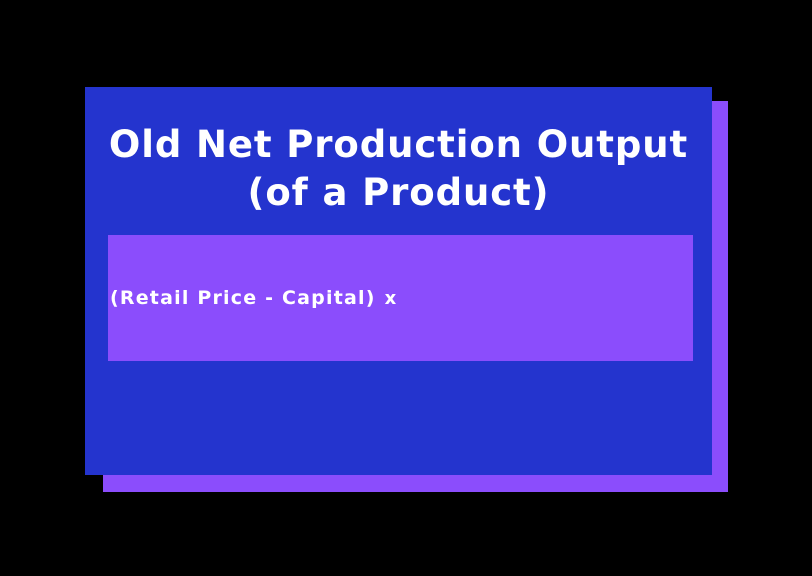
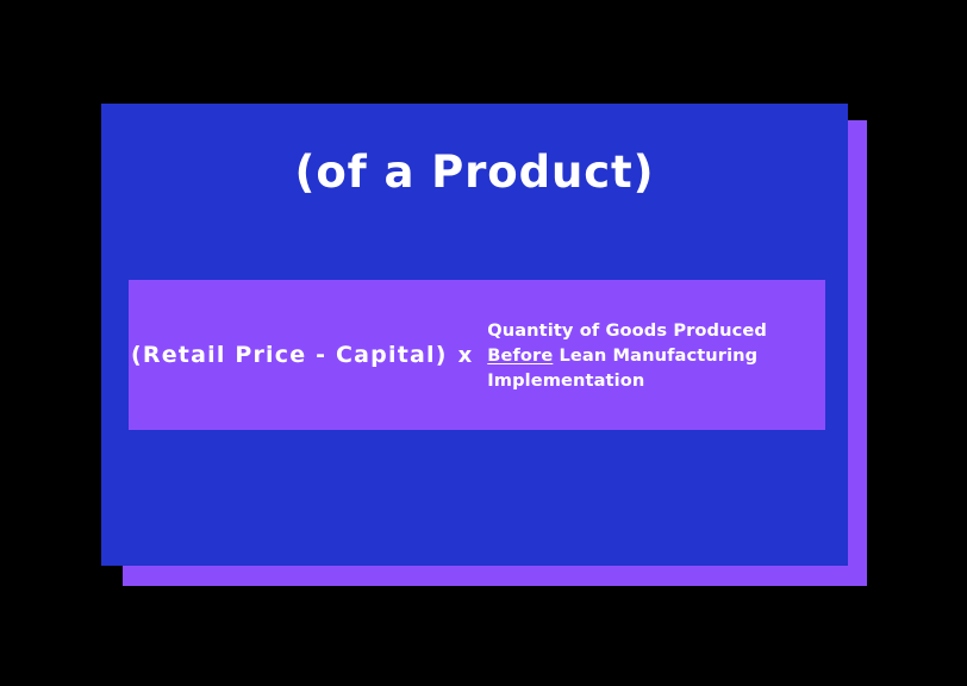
- Old Net Production Output
  (of a Product)
  (Retail Price - Capital)
  x
+ Quantity of Goods Produced Before Lean Manufacturing Implementation
